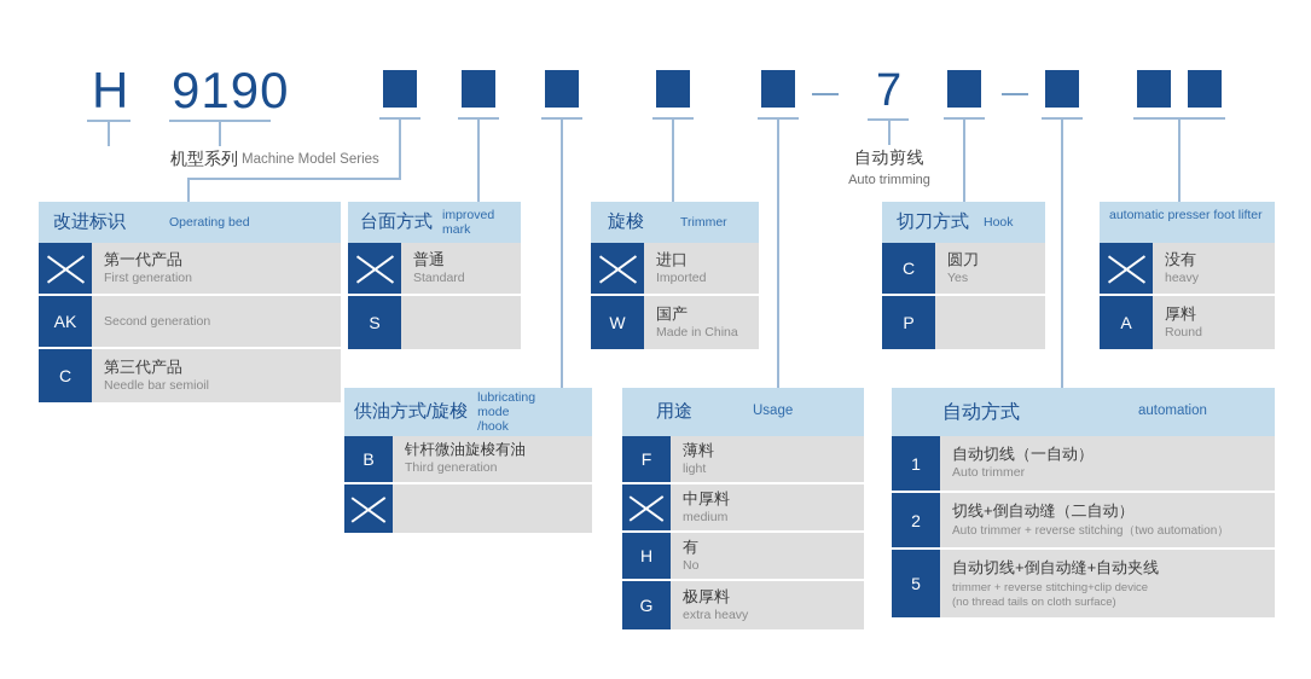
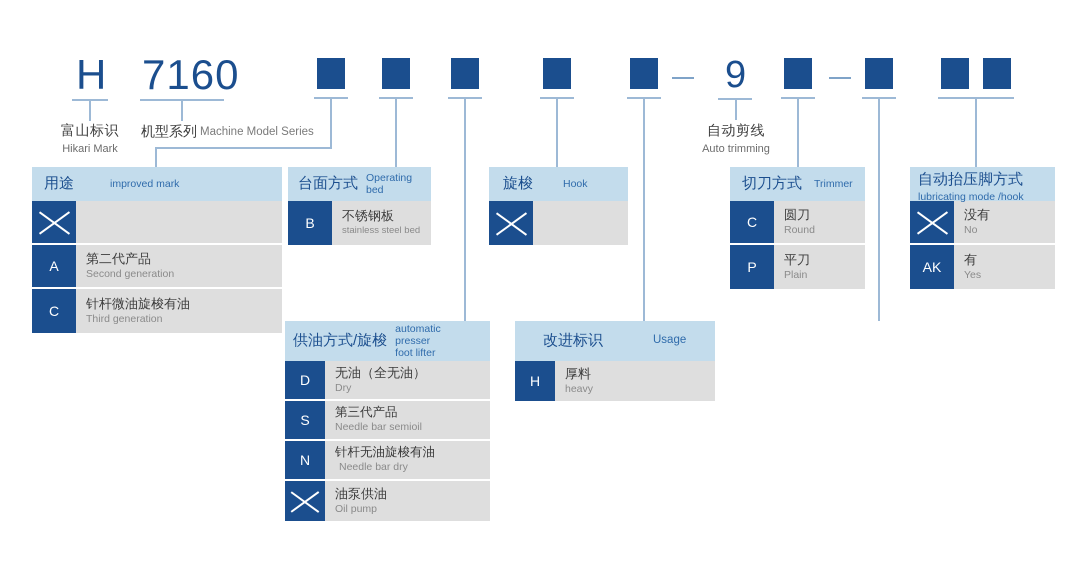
  H
- 9190
+ 7160
- 7
+ 9
+ 富山标识
+ Hikari Mark
  机型系列
  Machine Model Series
  自动剪线
  Auto trimming
- 改进标识
+ 用途
- Operating bed
+ improved mark
- 第一代产品
- First generation
- AK
+ A
+ 第二代产品
  Second generation
  C
- 第三代产品
+ 针杆微油旋梭有油
- Needle bar semioil
+ Third generation
  台面方式
- improved mark
+ Operating bed
- 普通
- Standard
- S
+ B
+ 不锈钢板
+ stainless steel bed
  旋梭
- Trimmer
+ Hook
- 进口
- Imported
- W
- 国产
- Made in China
  切刀方式
- Hook
+ Trimmer
  C
  圆刀
- Yes
+ Round
  P
+ 平刀
+ Plain
+ 自动抬压脚方式
- automatic presser foot lifter
+ lubricating mode /hook
  没有
- heavy
+ No
- A
+ AK
- 厚料
+ 有
- Round
+ Yes
  供油方式/旋梭
- lubricating mode /hook
+ automatic presser foot lifter
+ D
+ 无油（全无油）
+ Dry
- B
+ S
- 针杆微油旋梭有油
+ 第三代产品
- Third generation
+ Needle bar semioil
+ N
+ 针杆无油旋梭有油
+ Needle bar dry
+ 油泵供油
+ Oil pump
- 用途
+ 改进标识
  Usage
- F
- 薄料
- light
- 中厚料
- medium
  H
- 有
+ 厚料
- No
+ heavy
- G
- 极厚料
- extra heavy
- 自动方式
- automation
- 1
- 自动切线（一自动）
- Auto trimmer
- 2
- 切线+倒自动缝（二自动）
- Auto trimmer + reverse stitching（two automation）
- 5
- 自动切线+倒自动缝+自动夹线
- trimmer + reverse stitching+clip device
- (no thread tails on cloth surface)
